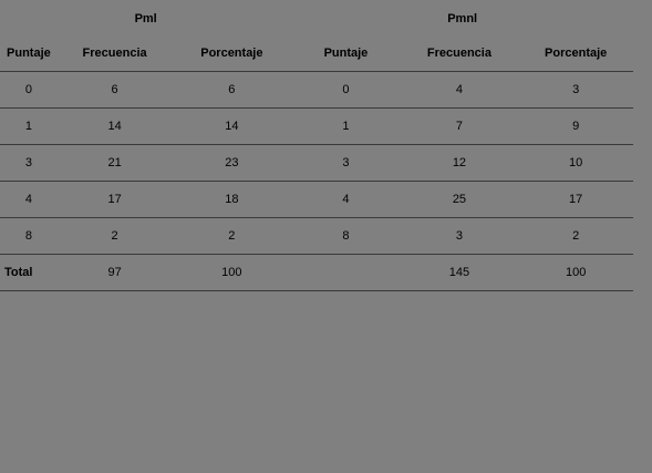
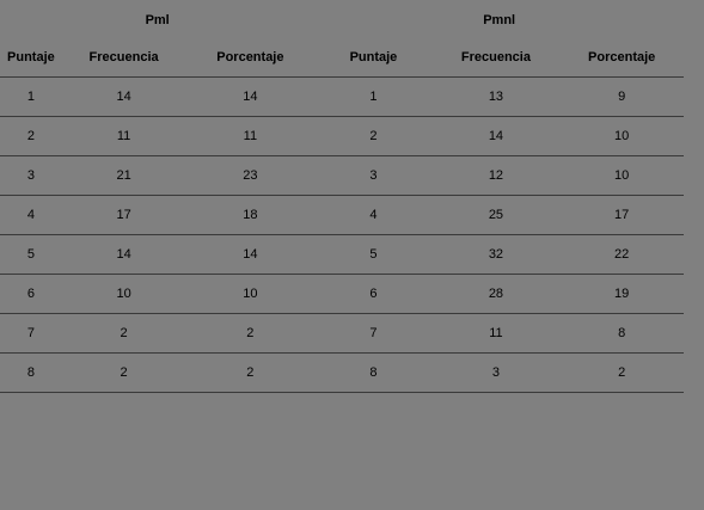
  Pml	Pmnl
  Puntaje	Frecuencia	Porcentaje	Puntaje	Frecuencia	Porcentaje
- 0	6	6	0	4	3
- 1	14	14	1	7	9
+ 1	14	14	1	13	9
+ 2	11	11	2	14	10
  3	21	23	3	12	10
  4	17	18	4	25	17
+ 5	14	14	5	32	22
+ 6	10	10	6	28	19
+ 7	2	2	7	11	8
  8	2	2	8	3	2
- Total	97	100		145	100
